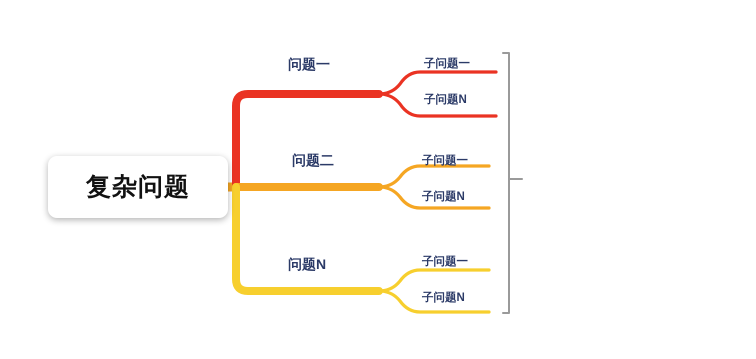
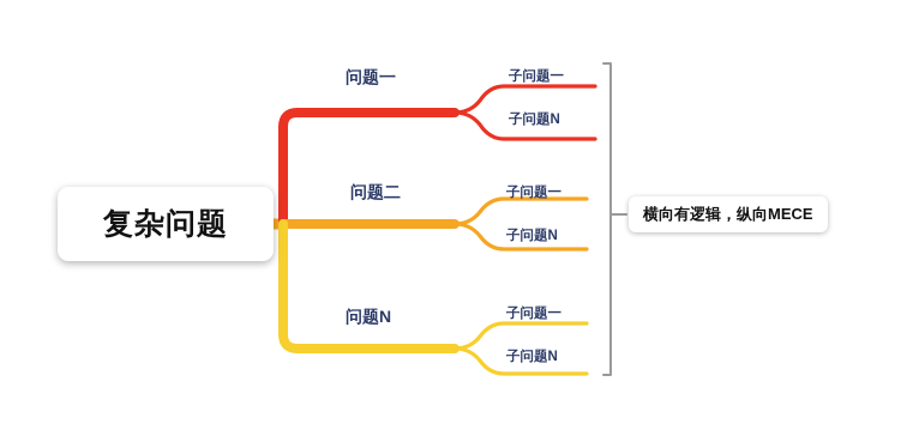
  复杂问题
  问题一
  问题二
  问题N
  子问题一
  子问题N
  子问题一
  子问题N
  子问题一
  子问题N
+ 横向有逻辑，纵向MECE
